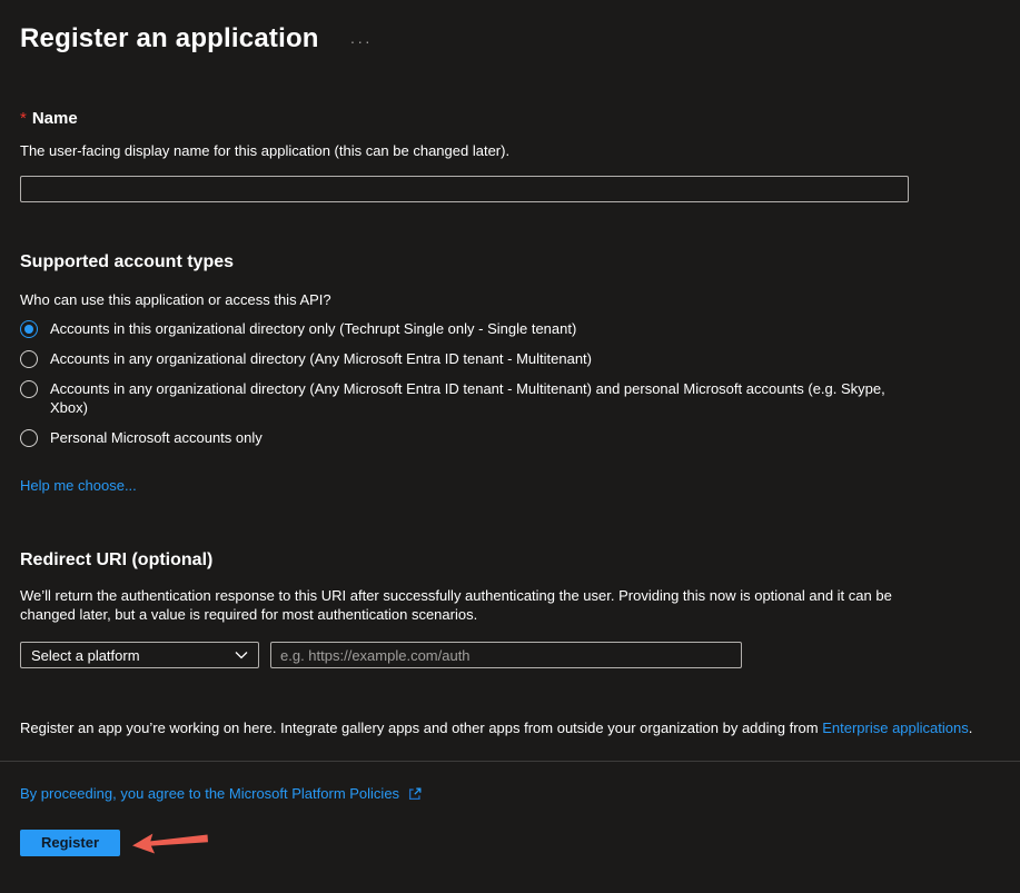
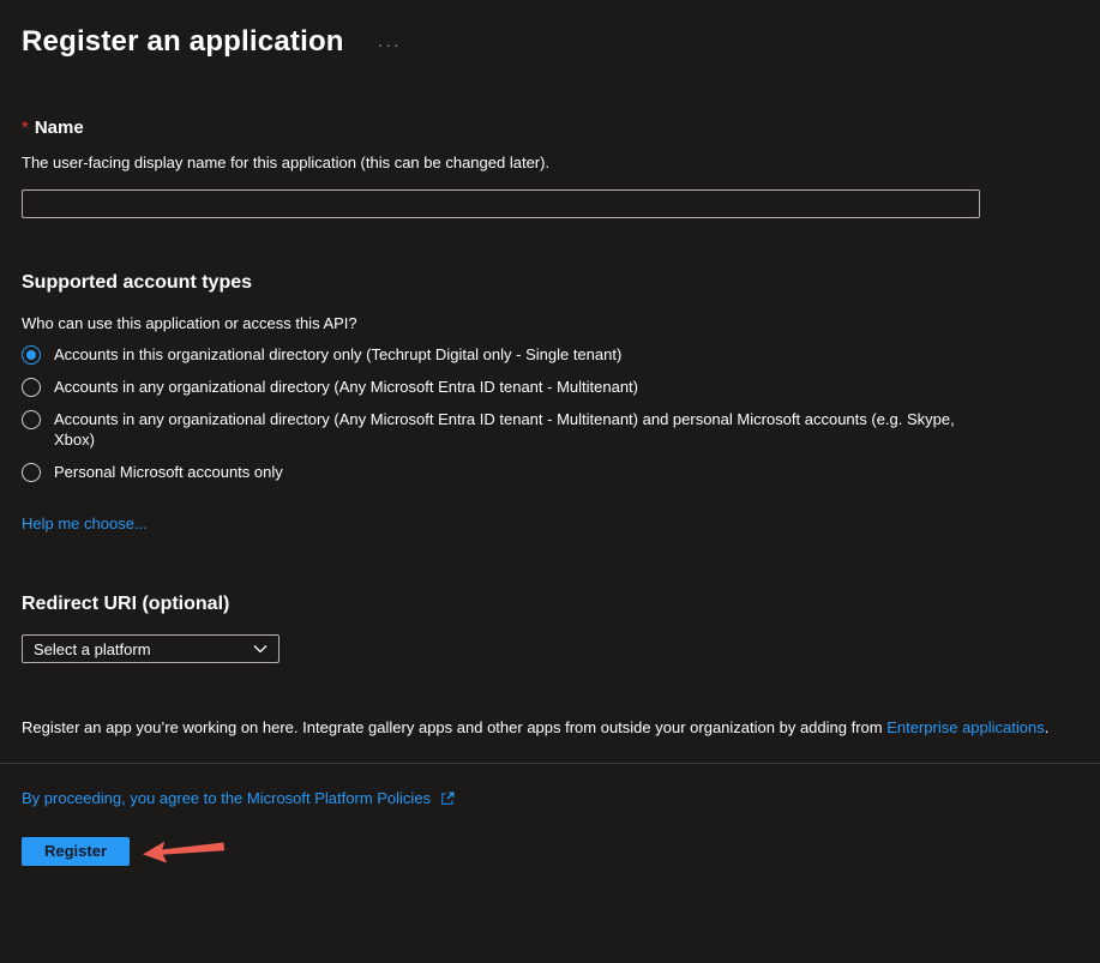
  Register an application
  ···
  * Name
  The user-facing display name for this application (this can be changed later).
  Supported account types
  Who can use this application or access this API?
- Accounts in this organizational directory only (Techrupt Single only - Single tenant)
+ Accounts in this organizational directory only (Techrupt Digital only - Single tenant)
  Accounts in any organizational directory (Any Microsoft Entra ID tenant - Multitenant)
  Accounts in any organizational directory (Any Microsoft Entra ID tenant - Multitenant) and personal Microsoft accounts (e.g. Skype, Xbox)
  Personal Microsoft accounts only
  Help me choose...
  Redirect URI (optional)
- We’ll return the authentication response to this URI after successfully authenticating the user. Providing this now is optional and it can be changed later, but a value is required for most authentication scenarios.
  Select a platform
- e.g. https://example.com/auth
  Register an app you’re working on here. Integrate gallery apps and other apps from outside your organization by adding from Enterprise applications.
  By proceeding, you agree to the Microsoft Platform Policies
  Register
